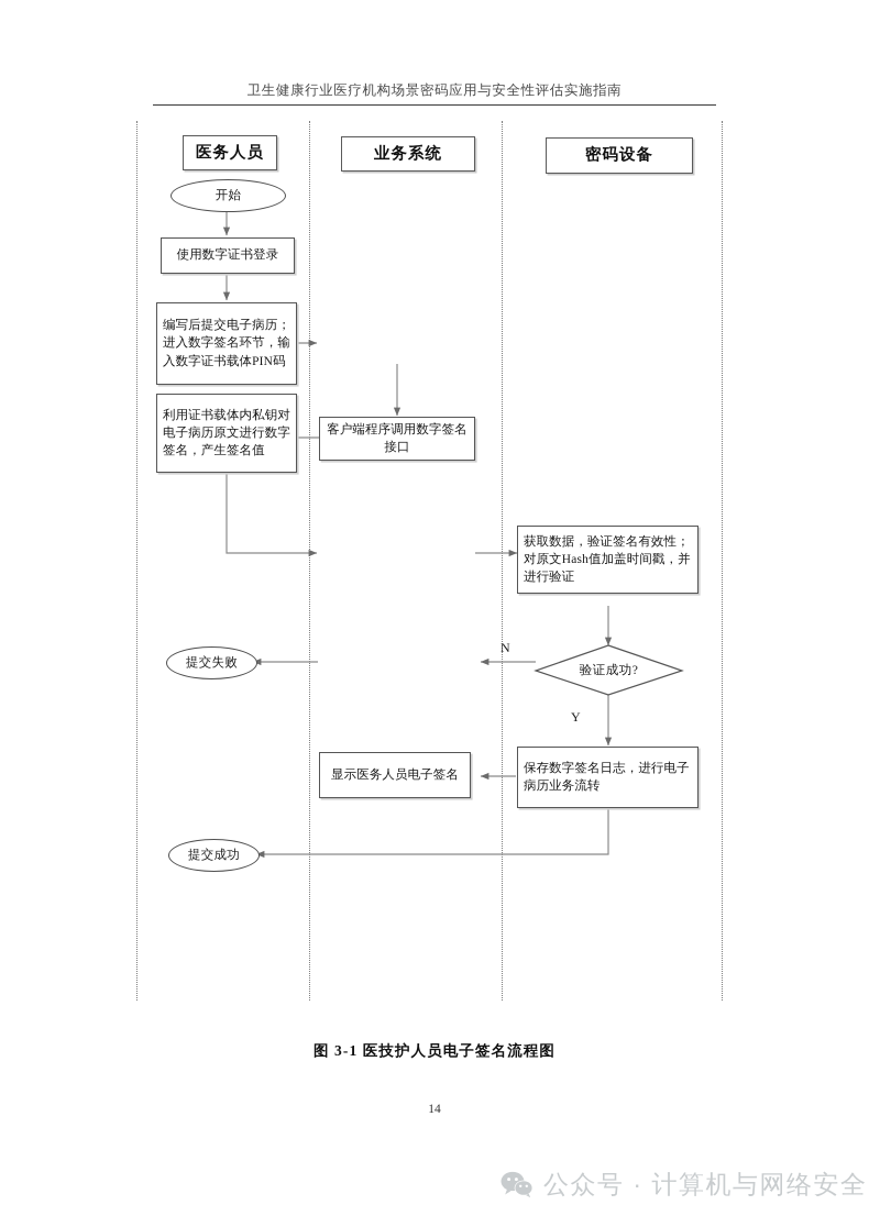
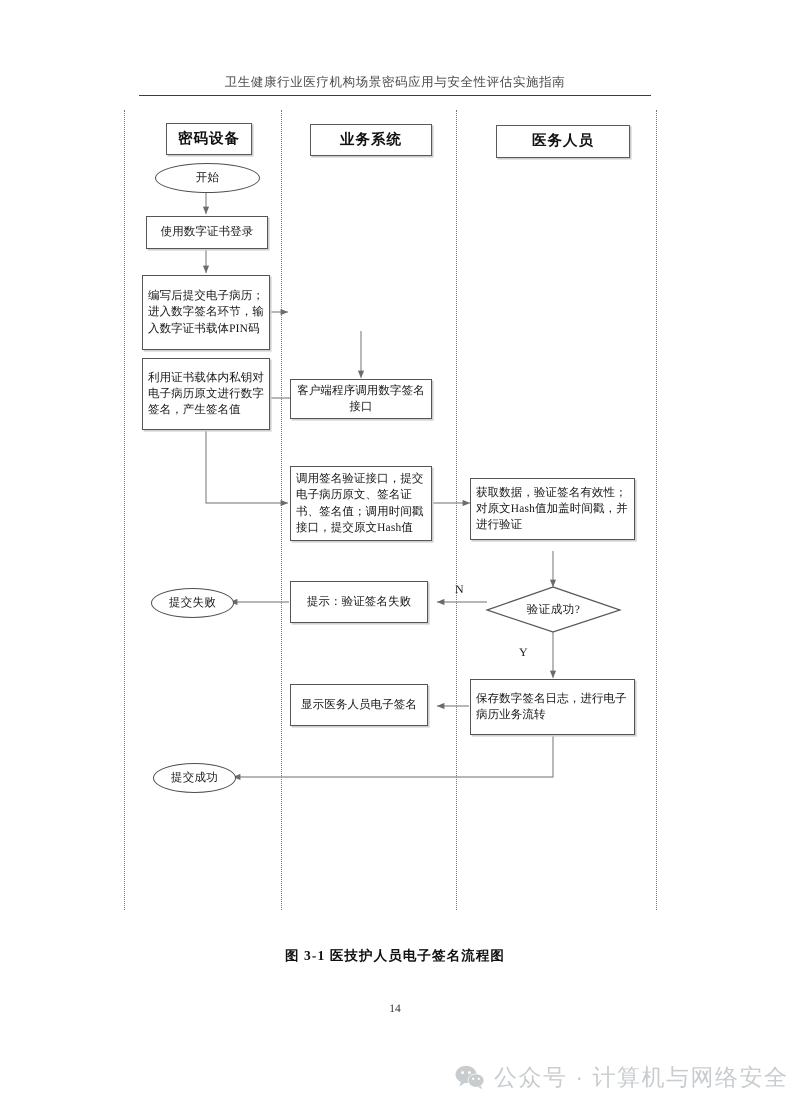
  卫生健康行业医疗机构场景密码应用与安全性评估实施指南
- 医务人员
+ 密码设备
  业务系统
- 密码设备
+ 医务人员
  开始
  使用数字证书登录
  编写后提交电子病历；进入数字签名环节，输入数字证书载体PIN码
  利用证书载体内私钥对电子病历原文进行数字签名，产生签名值
  提交失败
  提交成功
  客户端程序调用数字签名接口
+ 调用签名验证接口，提交电子病历原文、签名证书、签名值；调用时间戳接口，提交原文Hash值
+ 提示：验证签名失败
  显示医务人员电子签名
  获取数据，验证签名有效性；对原文Hash值加盖时间戳，并进行验证
  验证成功?
  保存数字签名日志，进行电子病历业务流转
  N
  Y
  图 3-1 医技护人员电子签名流程图
  14
  公众号 · 计算机与网络安全
